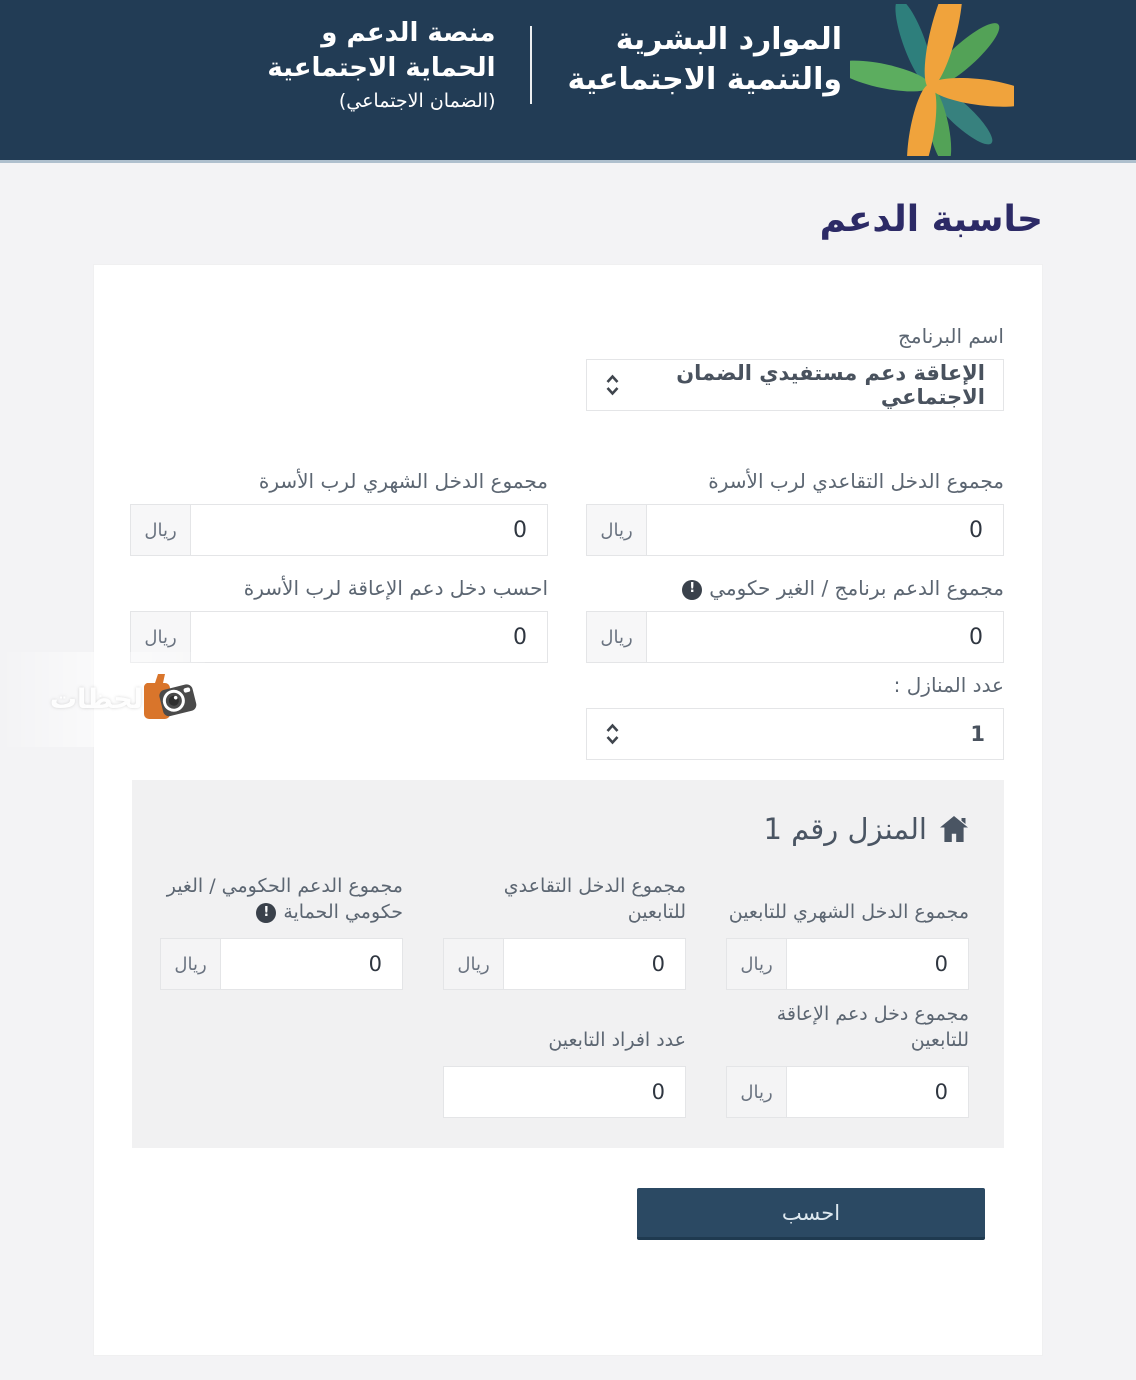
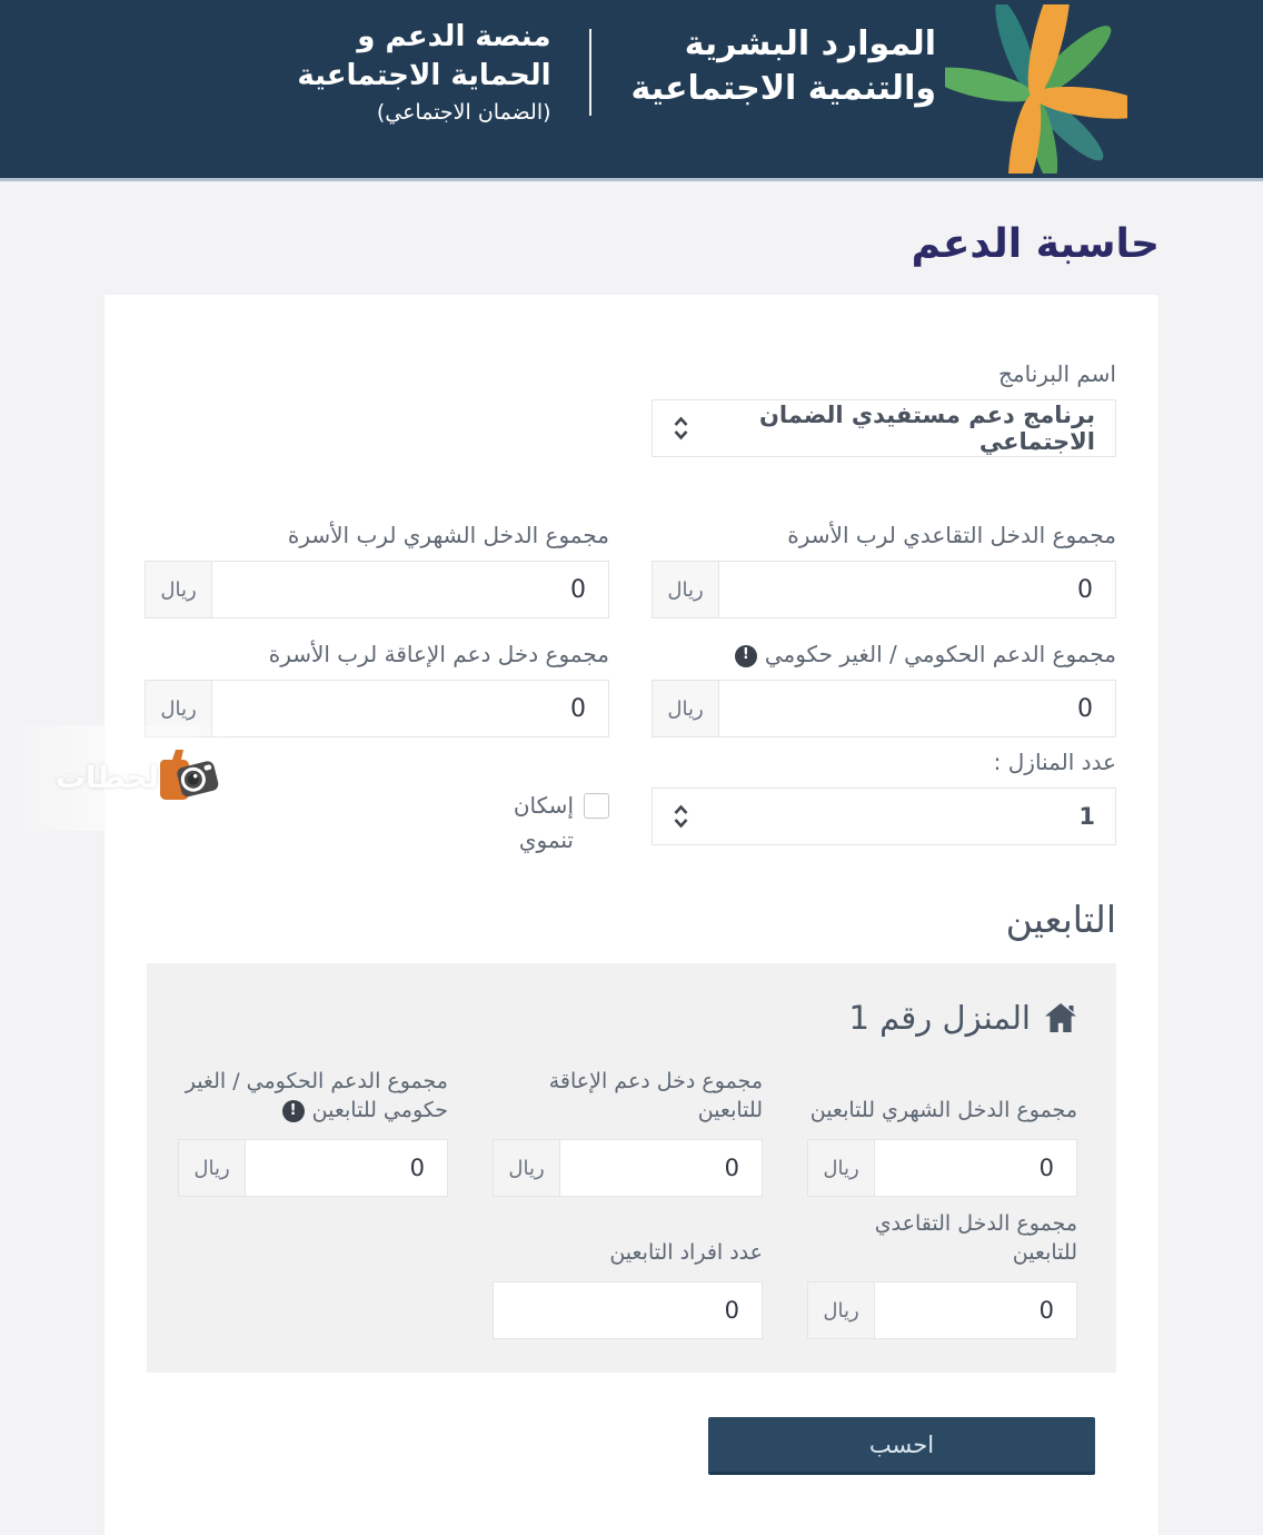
  الموارد البشرية
  والتنمية الاجتماعية
  منصة الدعم و
  الحماية الاجتماعية
  (الضمان الاجتماعي)
  حاسبة الدعم
  اسم البرنامج
- الإعاقة دعم مستفيدي الضمان الاجتماعي
+ برنامج دعم مستفيدي الضمان الاجتماعي
  مجموع الدخل التقاعدي لرب الأسرة
  0
  ريال
  مجموع الدخل الشهري لرب الأسرة
  0
  ريال
- مجموع الدعم برنامج / الغير حكومي!
+ مجموع الدعم الحكومي / الغير حكومي!
  0
  ريال
- احسب دخل دعم الإعاقة لرب الأسرة
+ مجموع دخل دعم الإعاقة لرب الأسرة
  0
  ريال
  عدد المنازل :
  1
+ إسكان تنموي
+ التابعين
  المنزل رقم 1
  مجموع الدخل الشهري للتابعين
  0
  ريال
- مجموع الدخل التقاعدي للتابعين
+ مجموع دخل دعم الإعاقة للتابعين
  0
  ريال
- مجموع الدعم الحكومي / الغير حكومي الحماية!
+ مجموع الدعم الحكومي / الغير حكومي للتابعين!
  0
  ريال
- مجموع دخل دعم الإعاقة للتابعين
+ مجموع الدخل التقاعدي للتابعين
  0
  ريال
  عدد افراد التابعين
  0
  احسب
  حظات
